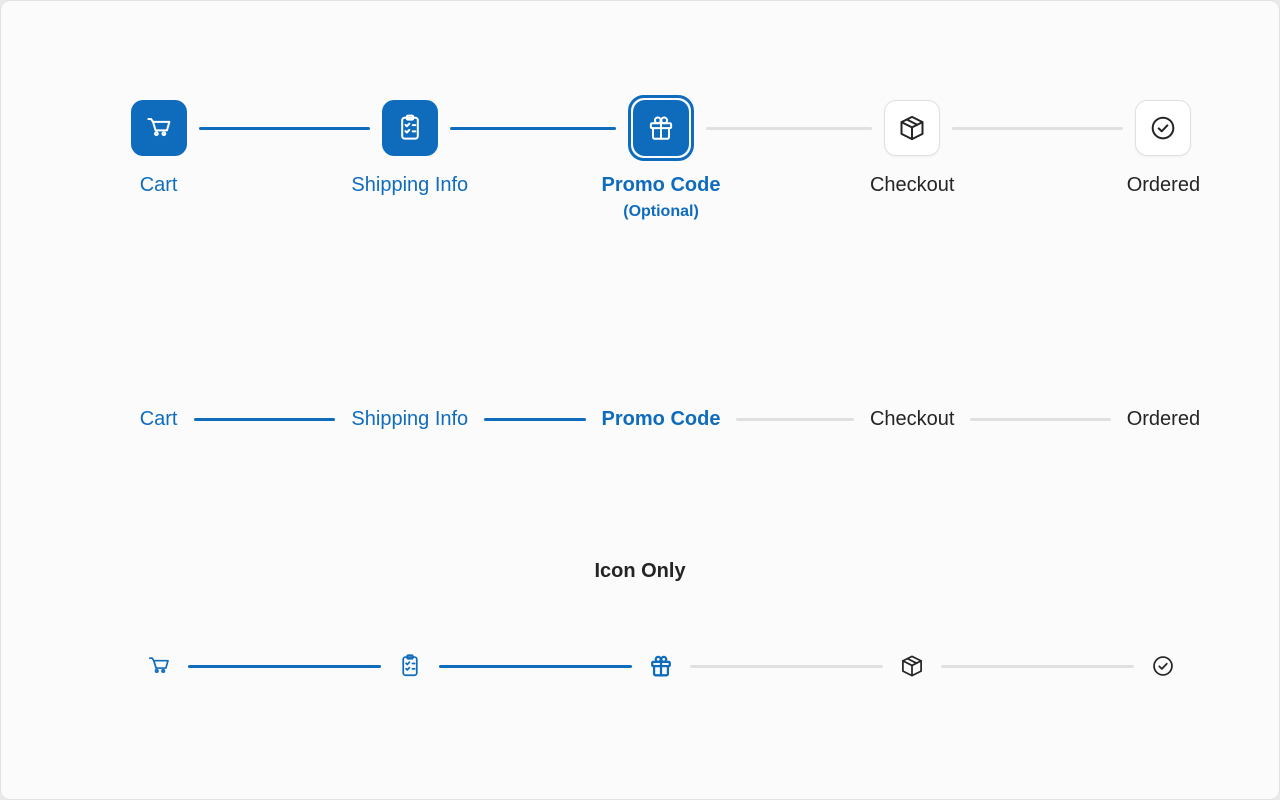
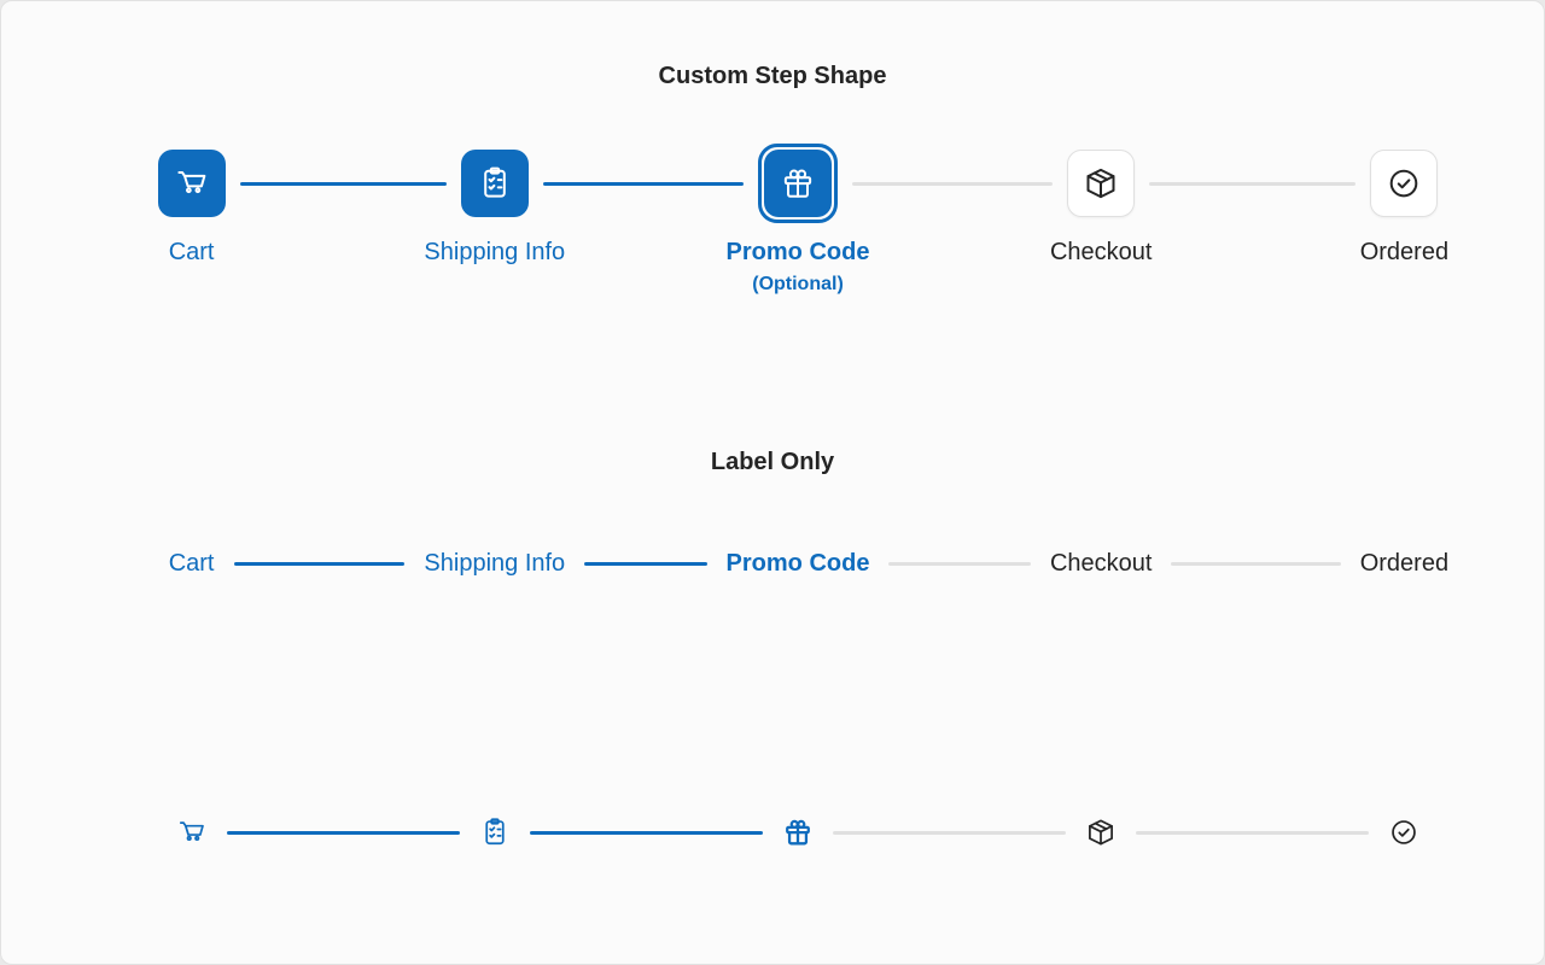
+ Custom Step Shape
  Cart
  Shipping Info
  Promo Code
  (Optional)
  Checkout
  Ordered
+ Label Only
  Cart
  Shipping Info
  Promo Code
  Checkout
  Ordered
- Icon Only
